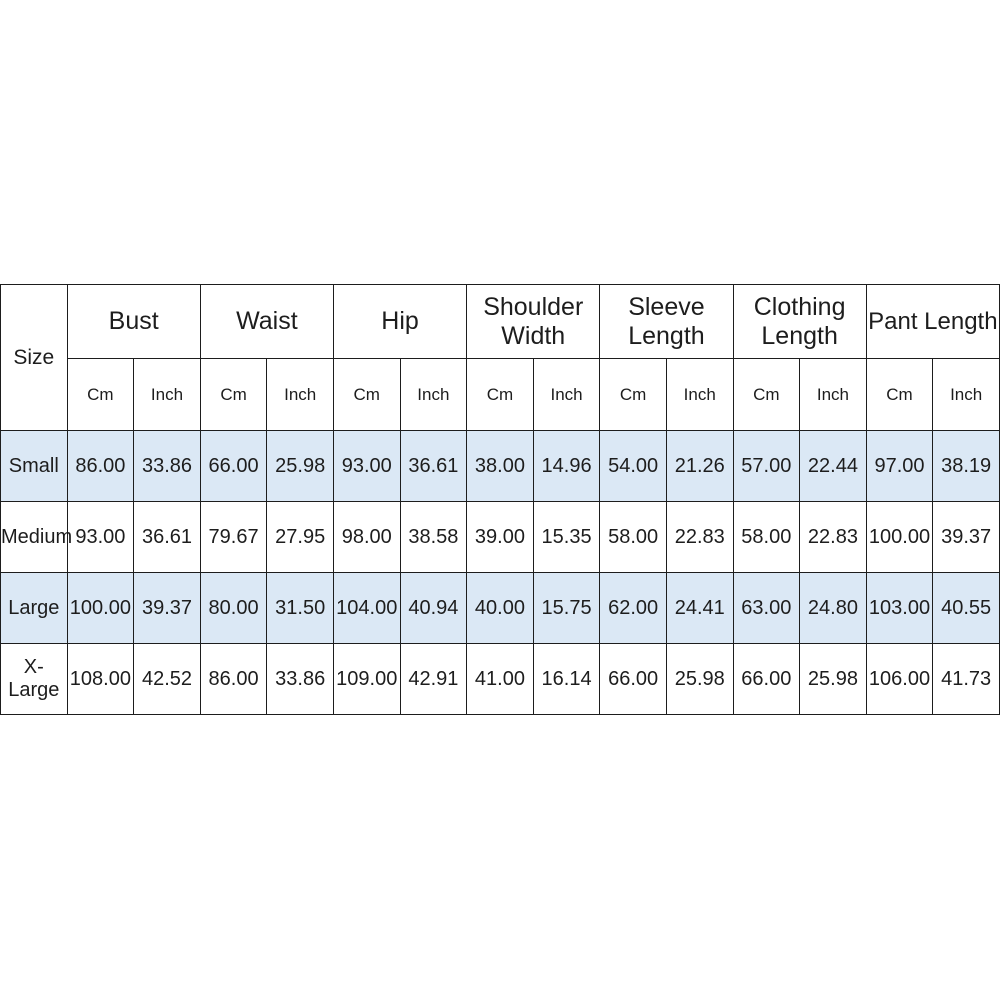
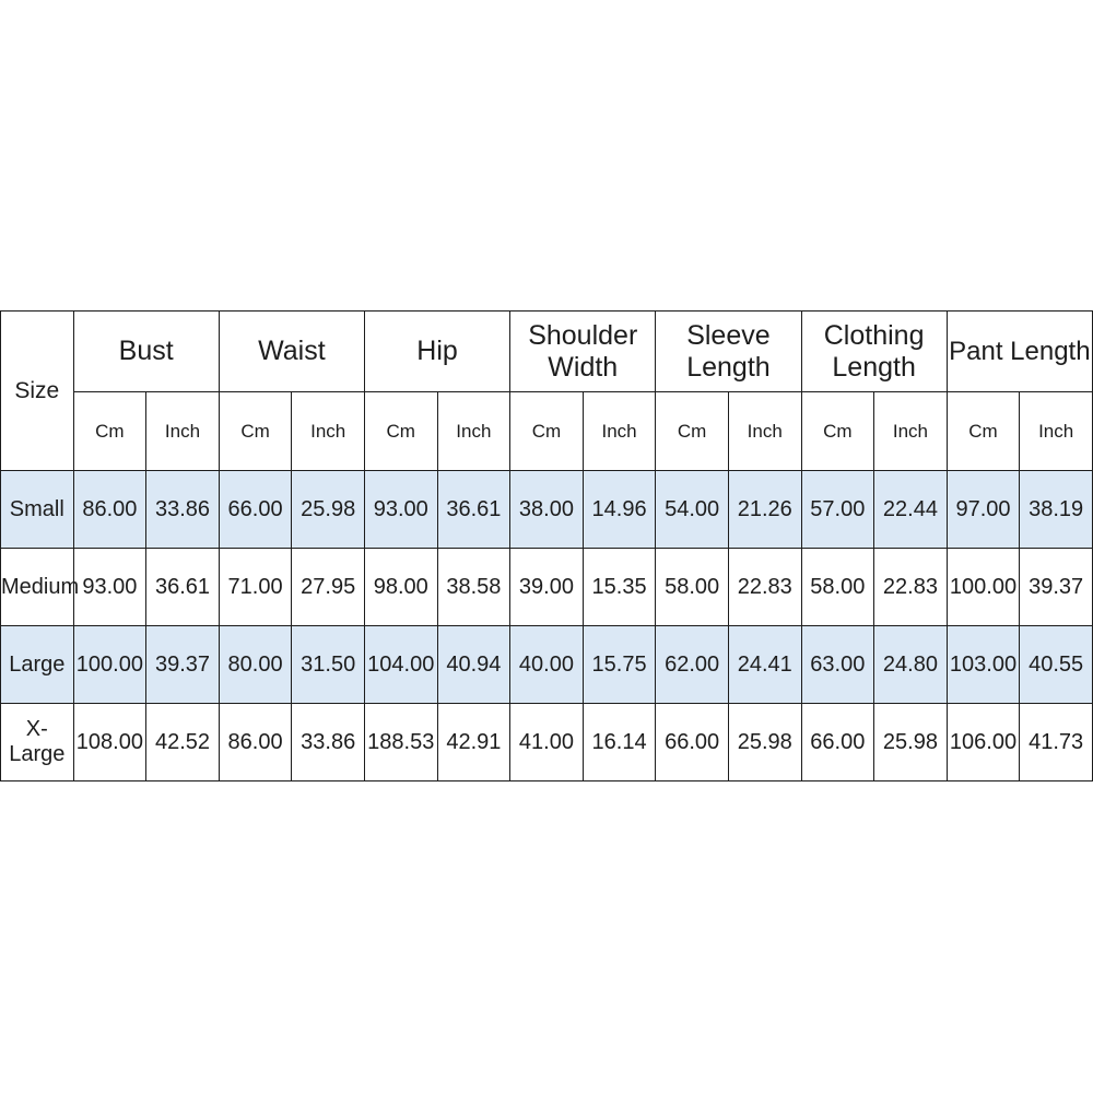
  Size	Bust	Waist	Hip	Shoulder Width	Sleeve Length	Clothing Length	Pant Length
  Cm	Inch	Cm	Inch	Cm	Inch	Cm	Inch	Cm	Inch	Cm	Inch	Cm	Inch
  Small	86.00	33.86	66.00	25.98	93.00	36.61	38.00	14.96	54.00	21.26	57.00	22.44	97.00	38.19
- Medium	93.00	36.61	79.67	27.95	98.00	38.58	39.00	15.35	58.00	22.83	58.00	22.83	100.00	39.37
+ Medium	93.00	36.61	71.00	27.95	98.00	38.58	39.00	15.35	58.00	22.83	58.00	22.83	100.00	39.37
  Large	100.00	39.37	80.00	31.50	104.00	40.94	40.00	15.75	62.00	24.41	63.00	24.80	103.00	40.55
- X-Large	108.00	42.52	86.00	33.86	109.00	42.91	41.00	16.14	66.00	25.98	66.00	25.98	106.00	41.73
+ X-Large	108.00	42.52	86.00	33.86	188.53	42.91	41.00	16.14	66.00	25.98	66.00	25.98	106.00	41.73
